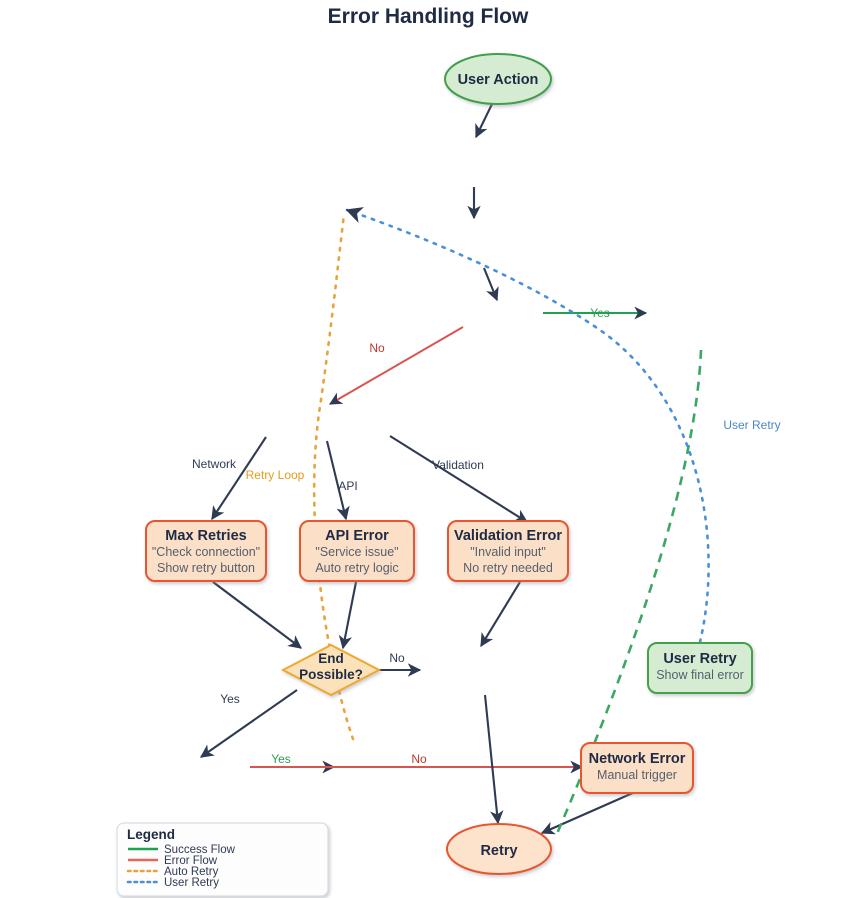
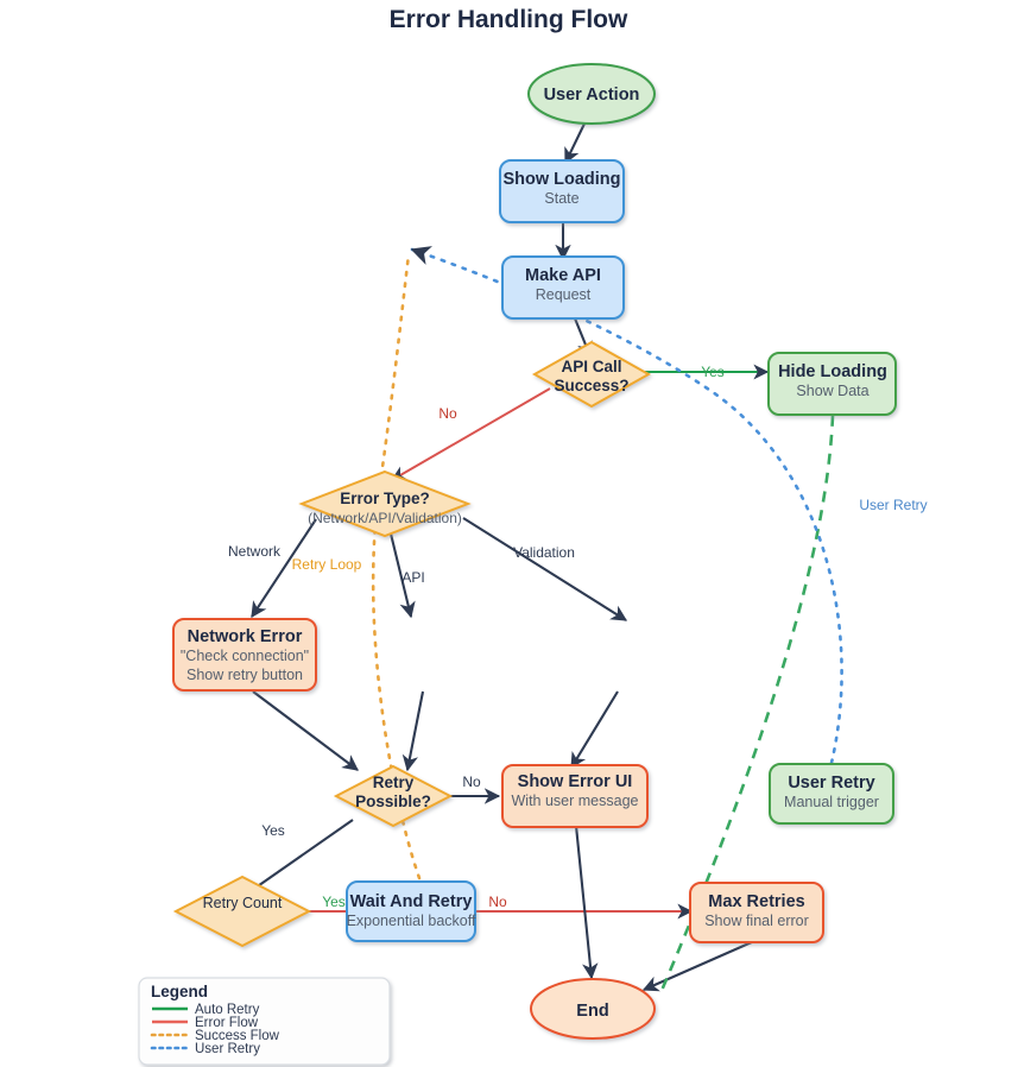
  Error Handling Flow
  Yes
  No
  Network
  API
  Validation
  No
  Yes
  Yes
  No
  Retry Loop
  User Retry
  User Action
+ Show Loading
+ State
+ Make API
+ Request
+ API Call
+ Success?
+ Hide Loading
+ Show Data
+ Error Type?
+ (Network/API/Validation)
- Max Retries
+ Network Error
  "Check connection"
  Show retry button
- API Error
- "Service issue"
- Auto retry logic
- Validation Error
- "Invalid input"
- No retry needed
- End
+ Retry
  Possible?
+ Show Error UI
+ With user message
  User Retry
- Show final error
+ Manual trigger
+ Retry Count
+ Wait And Retry
+ Exponential backoff
- Network Error
+ Max Retries
- Manual trigger
+ Show final error
- Retry
+ End
  Legend
- Success Flow
+ Auto Retry
  Error Flow
- Auto Retry
+ Success Flow
  User Retry
